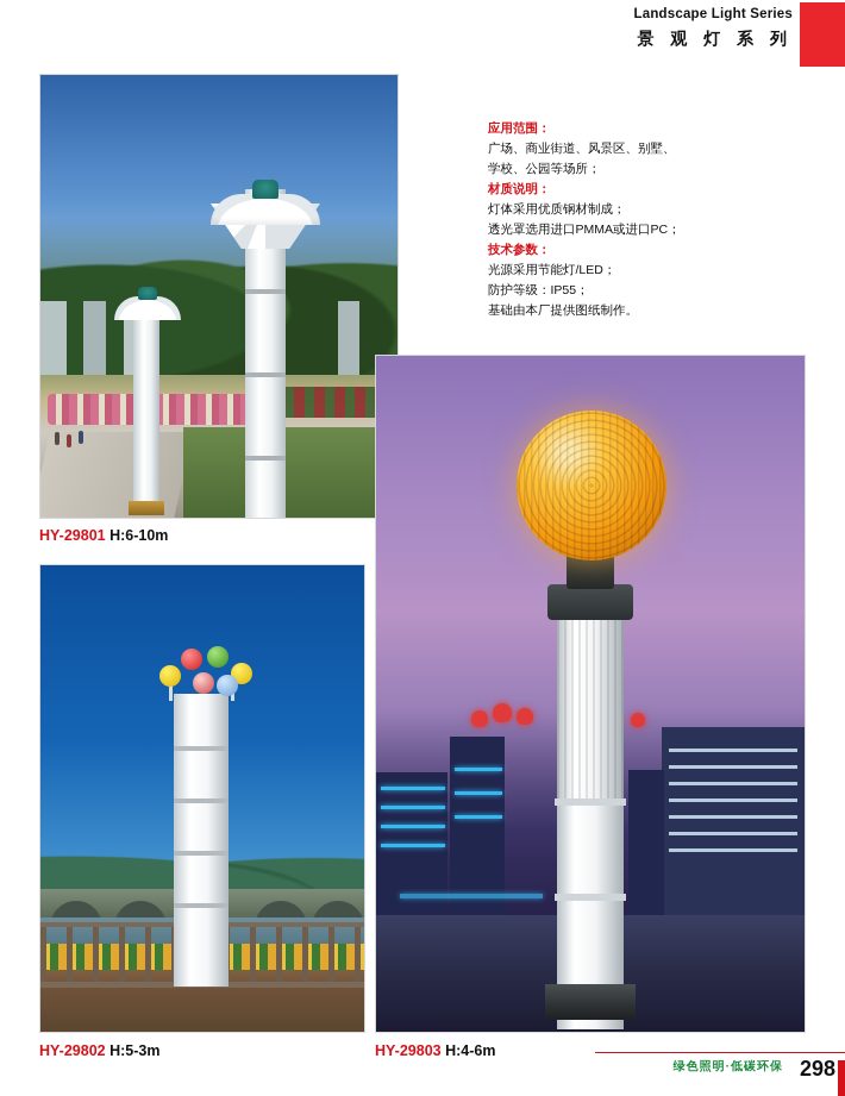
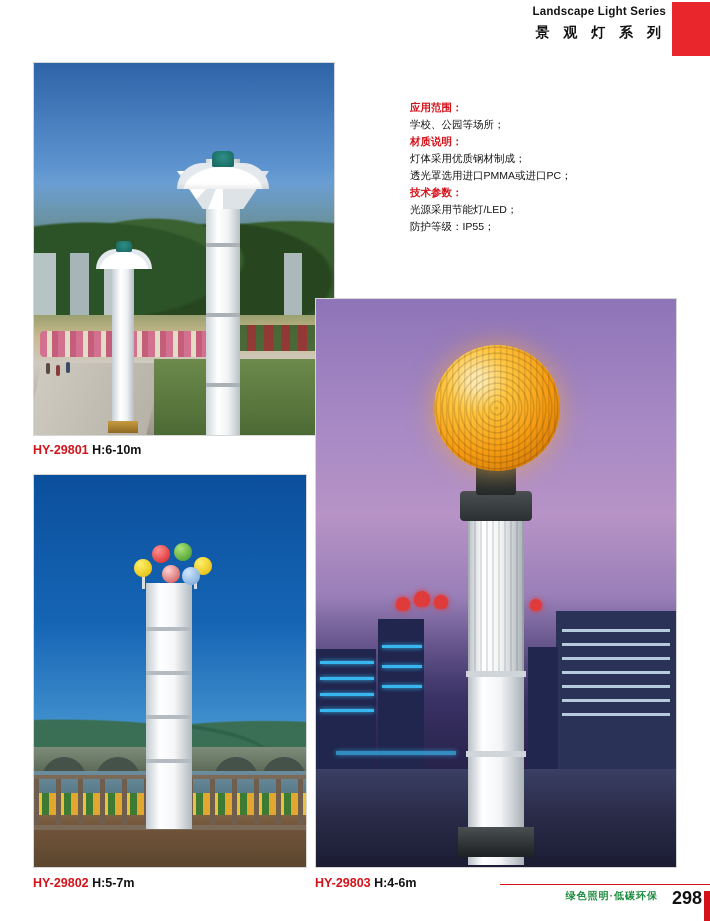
  Landscape Light Series
  景 观 灯 系 列
  应用范围：
- 广场、商业街道、风景区、别墅、
  学校、公园等场所；
  材质说明：
  灯体采用优质钢材制成；
  透光罩选用进口PMMA或进口PC；
  技术参数：
  光源采用节能灯/LED；
  防护等级：IP55；
- 基础由本厂提供图纸制作。
  HY-29801 H:6-10m
- HY-29802 H:5-3m
+ HY-29802 H:5-7m
  HY-29803 H:4-6m
  绿色照明·低碳环保
  298
